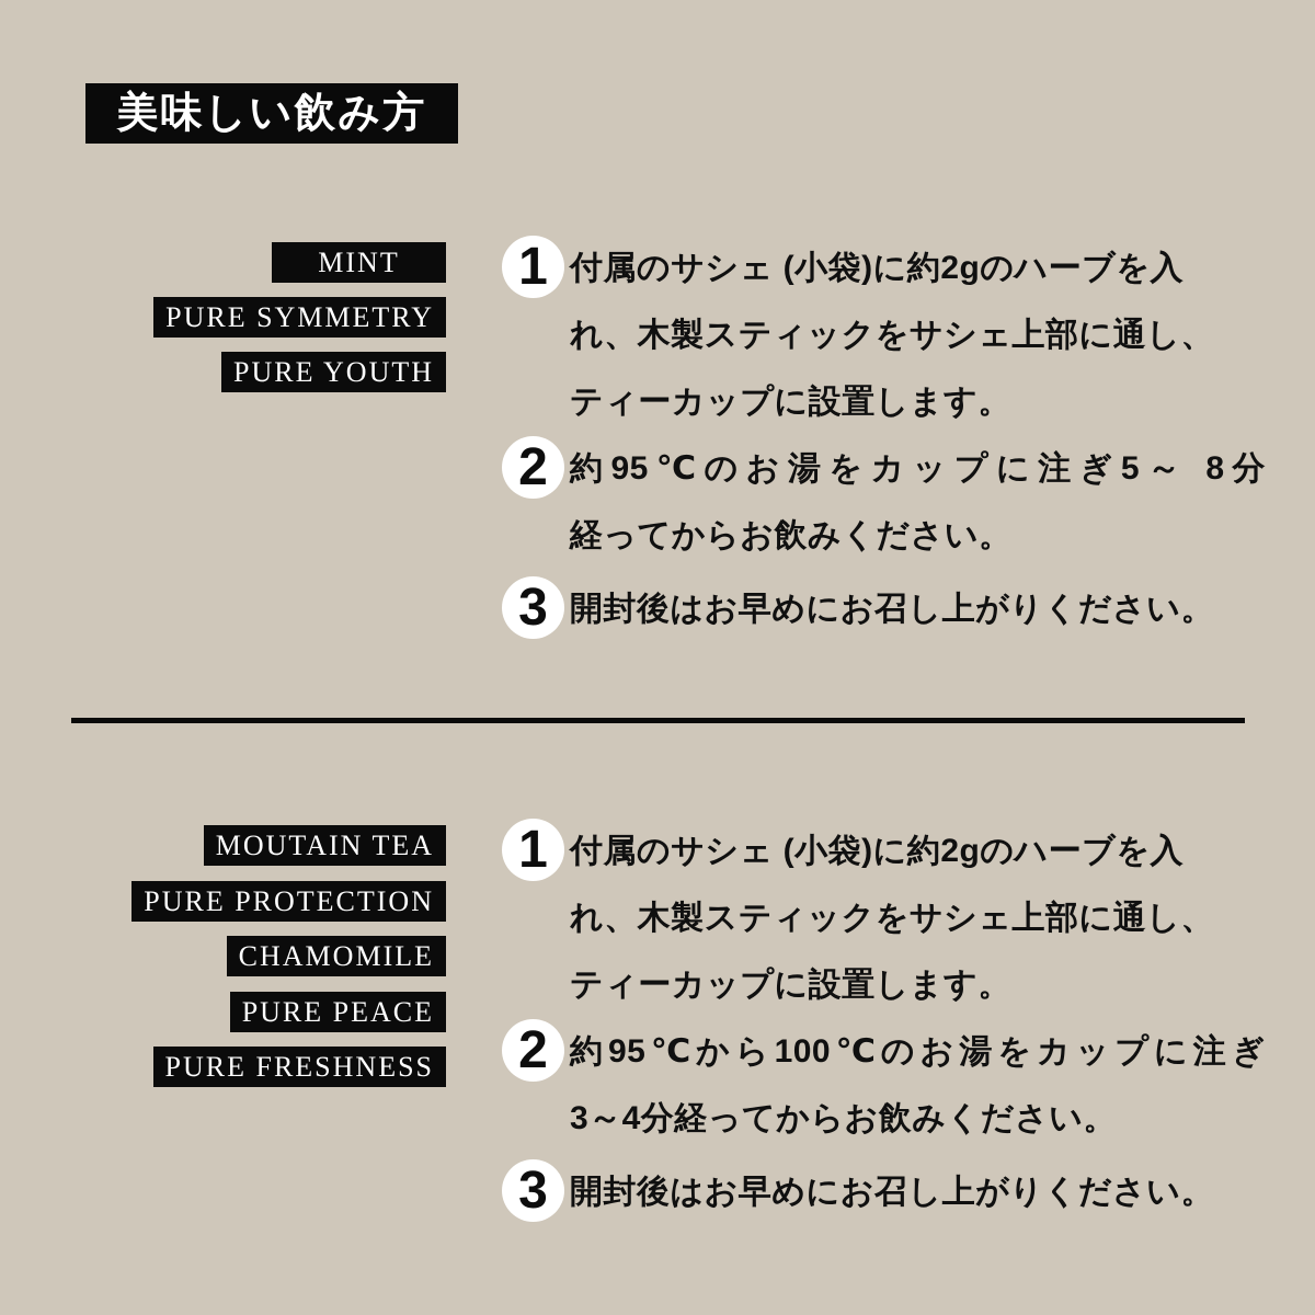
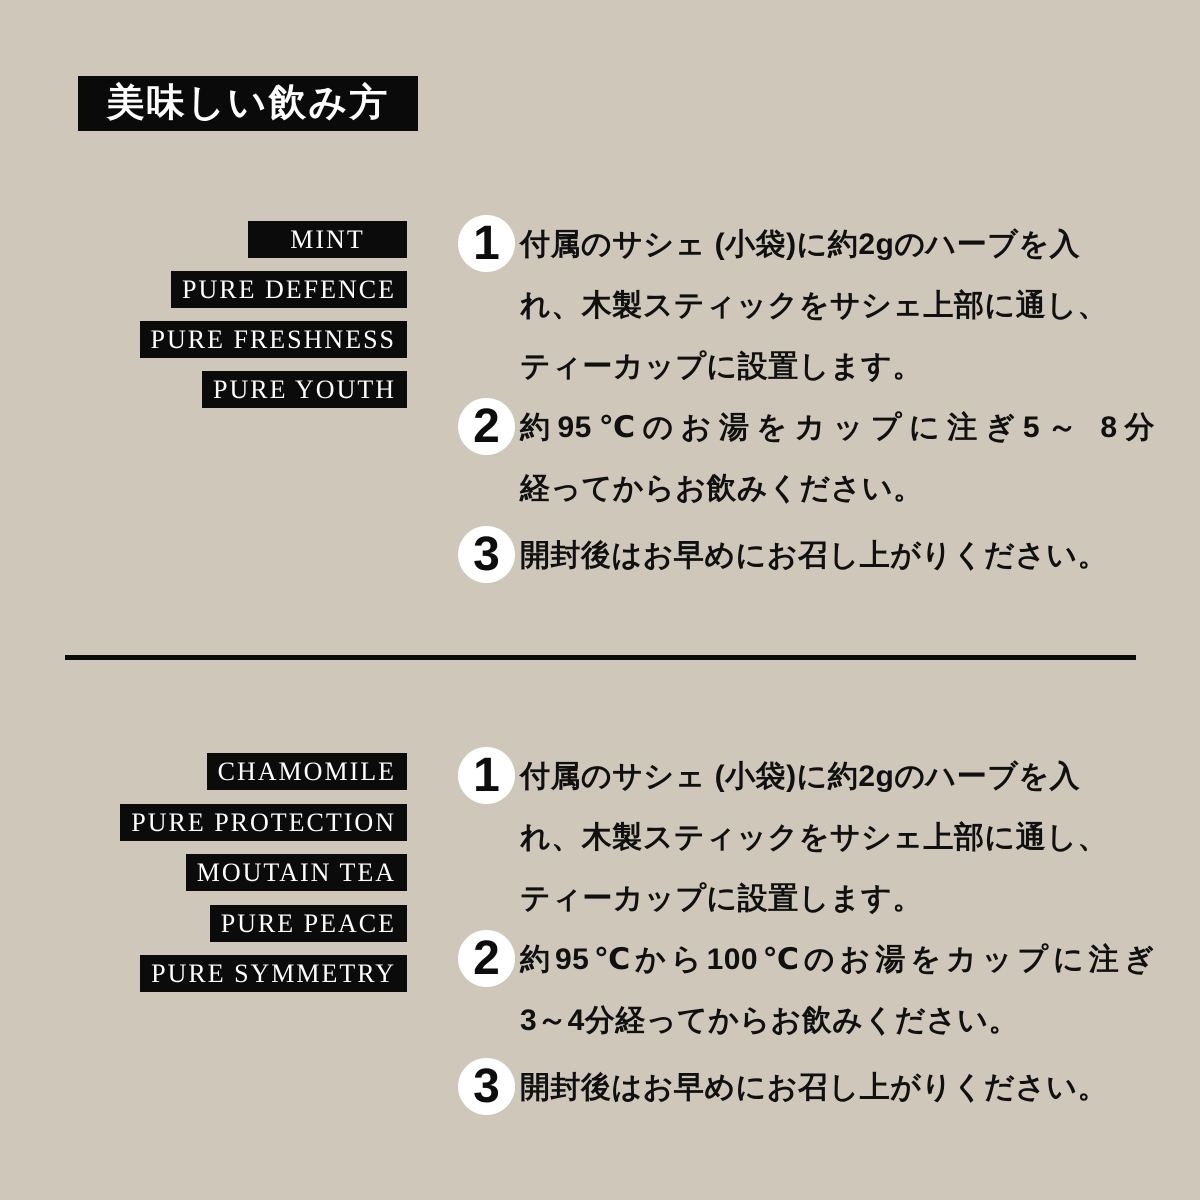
  美味しい飲み方
  MINT
+ PURE DEFENCE
- PURE SYMMETRY
+ PURE FRESHNESS
  PURE YOUTH
  1
  付属のサシェ (小袋)に約2gのハーブを入
  れ、木製スティックをサシェ上部に通し、
  ティーカップに設置します。
  2
  約95℃のお湯をカップに注ぎ5～ 8分
  経ってからお飲みください。
  3
  開封後はお早めにお召し上がりください。
- MOUTAIN TEA
+ CHAMOMILE
  PURE PROTECTION
- CHAMOMILE
+ MOUTAIN TEA
  PURE PEACE
- PURE FRESHNESS
+ PURE SYMMETRY
  1
  付属のサシェ (小袋)に約2gのハーブを入
  れ、木製スティックをサシェ上部に通し、
  ティーカップに設置します。
  2
  約95℃から100℃のお湯をカップに注ぎ
  3～4分経ってからお飲みください。
  3
  開封後はお早めにお召し上がりください。
